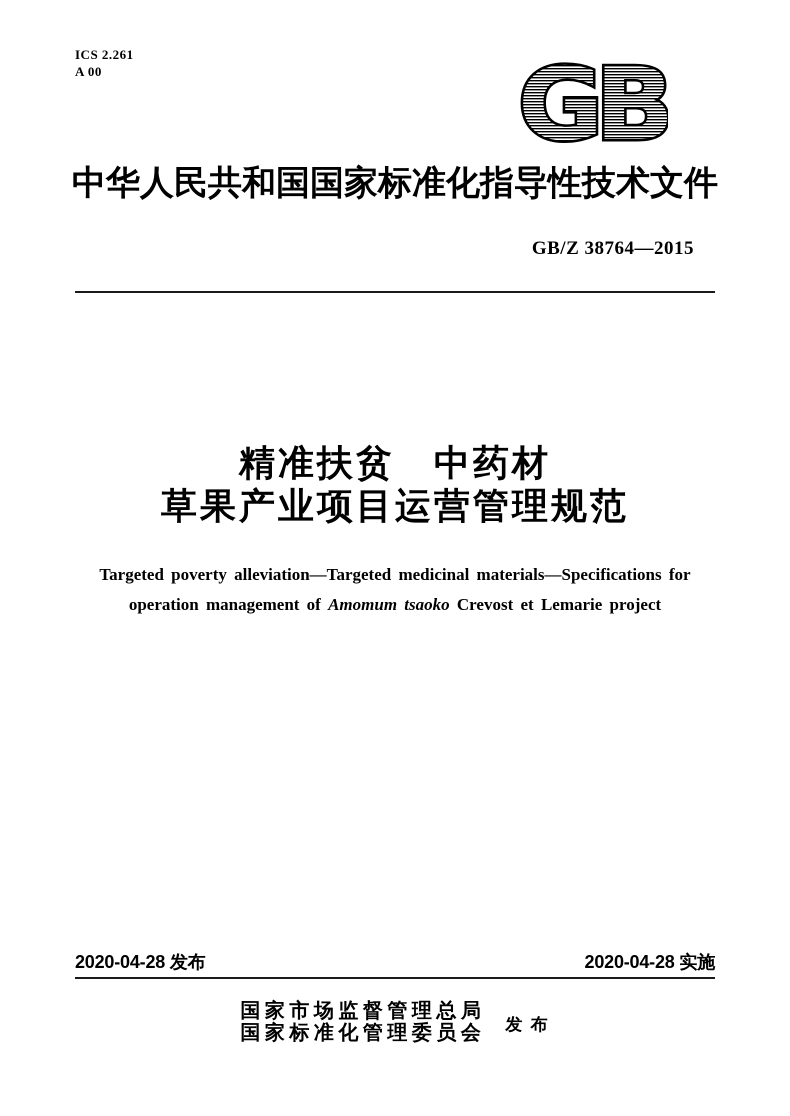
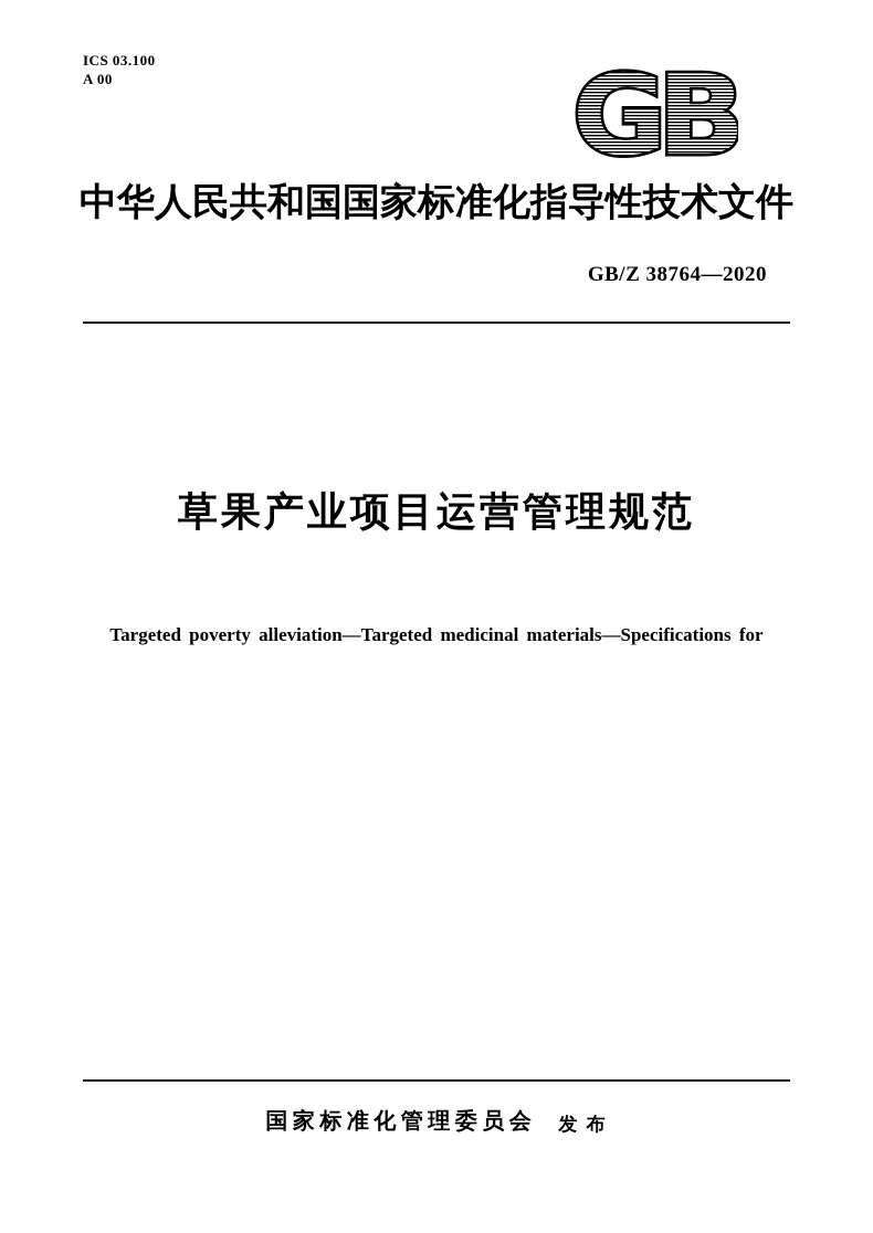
- ICS 2.261
+ ICS 03.100
  A 00
  GB
  中华人民共和国国家标准化指导性技术文件
- GB/Z 38764—2015
+ GB/Z 38764—2020
- 精准扶贫 中药材
  草果产业项目运营管理规范
  Targeted poverty alleviation—Targeted medicinal materials—Specifications for
- operation management of Amomum tsaoko Crevost et Lemarie project
- 2020-04-28 发布
- 2020-04-28 实施
- 国家市场监督管理总局
  国家标准化管理委员会
  发 布
